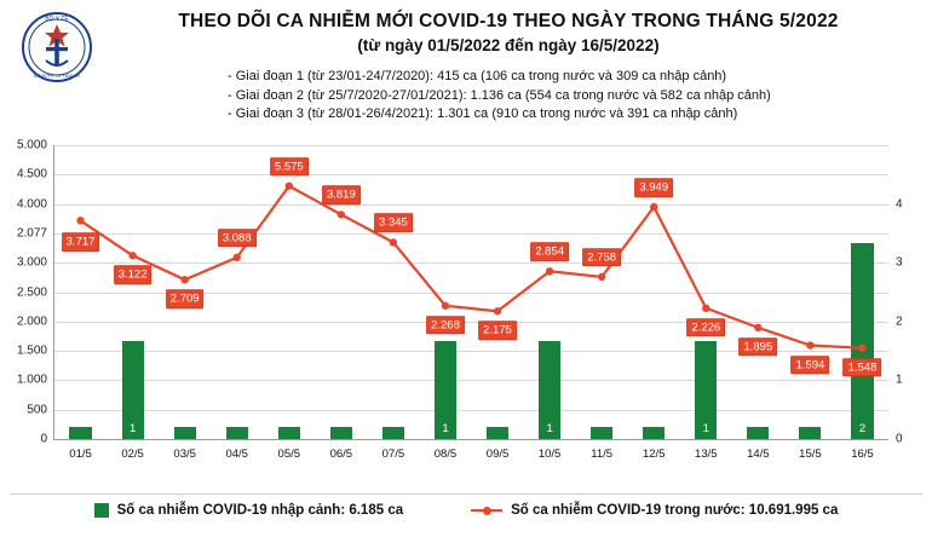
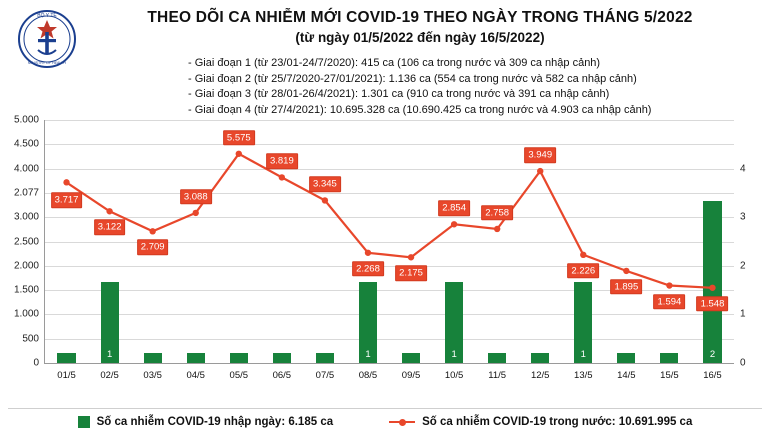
  THEO DÕI CA NHIỄM MỚI COVID-19 THEO NGÀY TRONG THÁNG 5/2022
  (từ ngày 01/5/2022 đến ngày 16/5/2022)
  - Giai đoạn 1 (từ 23/01-24/7/2020): 415 ca (106 ca trong nước và 309 ca nhập cảnh)
  - Giai đoạn 2 (từ 25/7/2020-27/01/2021): 1.136 ca (554 ca trong nước và 582 ca nhập cảnh)
  - Giai đoạn 3 (từ 28/01-26/4/2021): 1.301 ca (910 ca trong nước và 391 ca nhập cảnh)
+ - Giai đoạn 4 (từ 27/4/2021): 10.695.328 ca (10.690.425 ca trong nước và 4.903 ca nhập cảnh)
  0
  500
  1.000
  1.500
  2.000
  2.500
  3.000
  2.077
  4.000
  4.500
  5.000
  0
  1
  2
  3
  4
  01/5
  1
  02/5
  03/5
  04/5
  05/5
  06/5
  07/5
  1
  08/5
  09/5
  1
  10/5
  11/5
  12/5
  1
  13/5
  14/5
  15/5
  2
  16/5
  3.717
  3.122
  2.709
  3.088
  5.575
  3.819
  3.345
  2.268
  2.175
  2.854
  2.758
  3.949
  2.226
  1.895
  1.594
  1.548
- Số ca nhiễm COVID-19 nhập cảnh: 6.185 ca
+ Số ca nhiễm COVID-19 nhập ngày: 6.185 ca
  Số ca nhiễm COVID-19 trong nước: 10.691.995 ca
